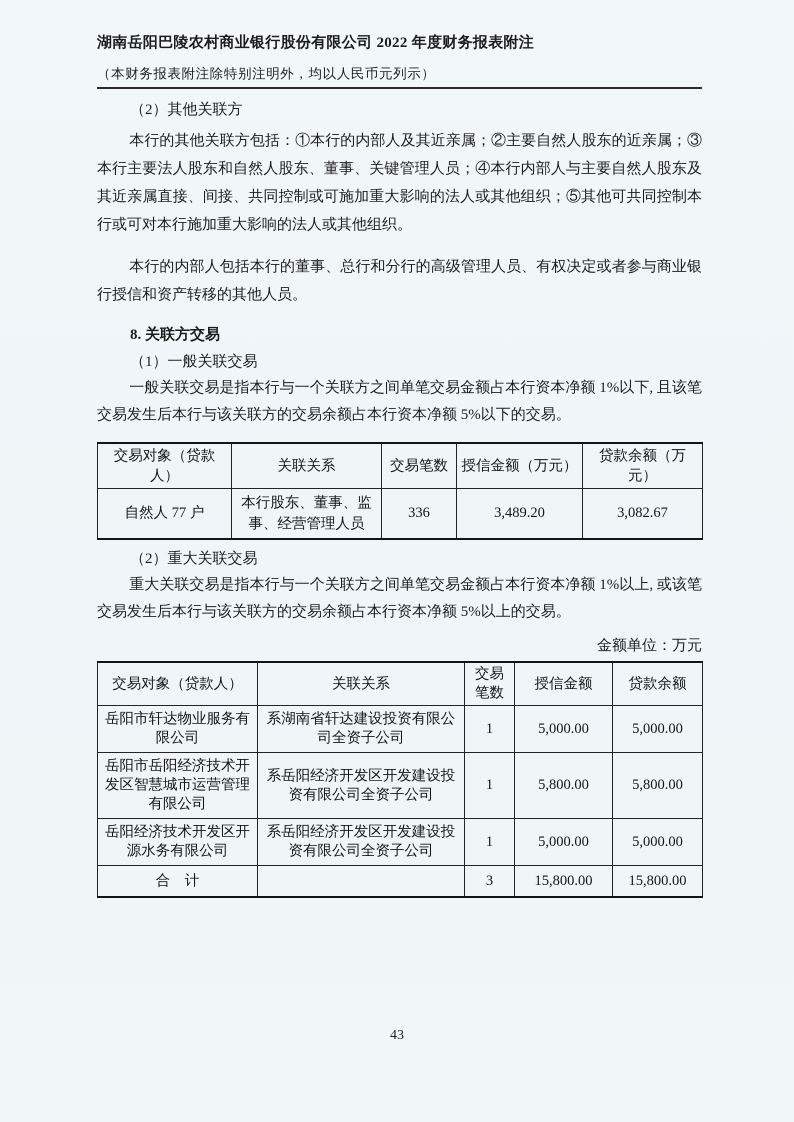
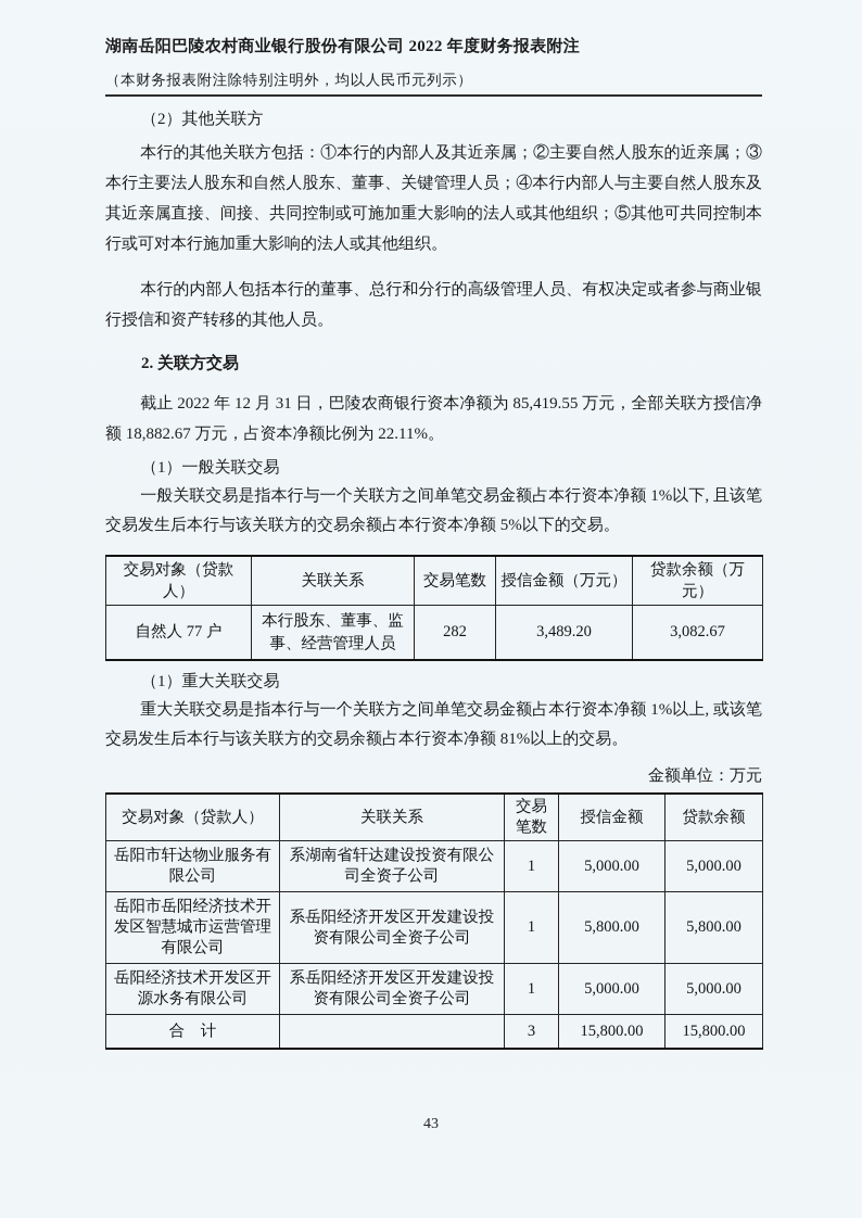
  湖南岳阳巴陵农村商业银行股份有限公司 2022 年度财务报表附注
  （本财务报表附注除特别注明外，均以人民币元列示）
  （2）其他关联方
  本行的其他关联方包括：①本行的内部人及其近亲属；②主要自然人股东的近亲属；③本行主要法人股东和自然人股东、董事、关键管理人员；④本行内部人与主要自然人股东及其近亲属直接、间接、共同控制或可施加重大影响的法人或其他组织；⑤其他可共同控制本行或可对本行施加重大影响的法人或其他组织。
  本行的内部人包括本行的董事、总行和分行的高级管理人员、有权决定或者参与商业银行授信和资产转移的其他人员。
- 8. 关联方交易
+ 2. 关联方交易
+ 截止 2022 年 12 月 31 日，巴陵农商银行资本净额为 85,419.55 万元，全部关联方授信净额 18,882.67 万元，占资本净额比例为 22.11%。
  （1）一般关联交易
  一般关联交易是指本行与一个关联方之间单笔交易金额占本行资本净额 1%以下, 且该笔交易发生后本行与该关联方的交易余额占本行资本净额 5%以下的交易。
  交易对象（贷款人）	关联关系	交易笔数	授信金额（万元）	贷款余额（万元）
- 自然人 77 户	本行股东、董事、监事、经营管理人员	336	3,489.20	3,082.67
+ 自然人 77 户	本行股东、董事、监事、经营管理人员	282	3,489.20	3,082.67
- （2）重大关联交易
+ （1）重大关联交易
- 重大关联交易是指本行与一个关联方之间单笔交易金额占本行资本净额 1%以上, 或该笔交易发生后本行与该关联方的交易余额占本行资本净额 5%以上的交易。
+ 重大关联交易是指本行与一个关联方之间单笔交易金额占本行资本净额 1%以上, 或该笔交易发生后本行与该关联方的交易余额占本行资本净额 81%以上的交易。
  金额单位：万元
  交易对象（贷款人）	关联关系	交易笔数	授信金额	贷款余额
  岳阳市轩达物业服务有限公司	系湖南省轩达建设投资有限公司全资子公司	1	5,000.00	5,000.00
  岳阳市岳阳经济技术开发区智慧城市运营管理有限公司	系岳阳经济开发区开发建设投资有限公司全资子公司	1	5,800.00	5,800.00
  岳阳经济技术开发区开源水务有限公司	系岳阳经济开发区开发建设投资有限公司全资子公司	1	5,000.00	5,000.00
  合 计		3	15,800.00	15,800.00
  43
